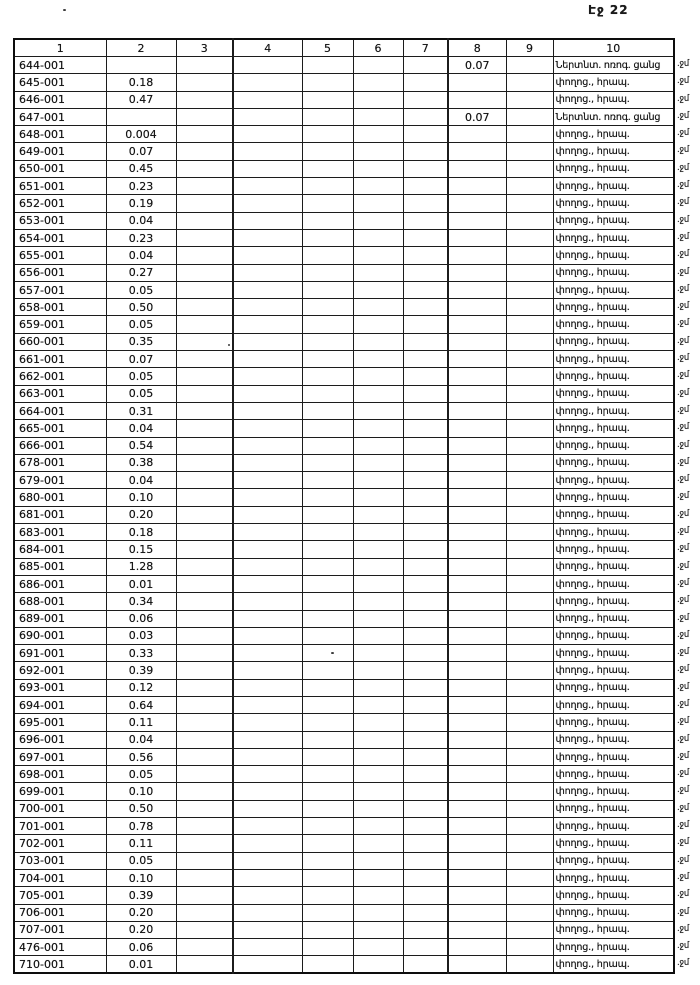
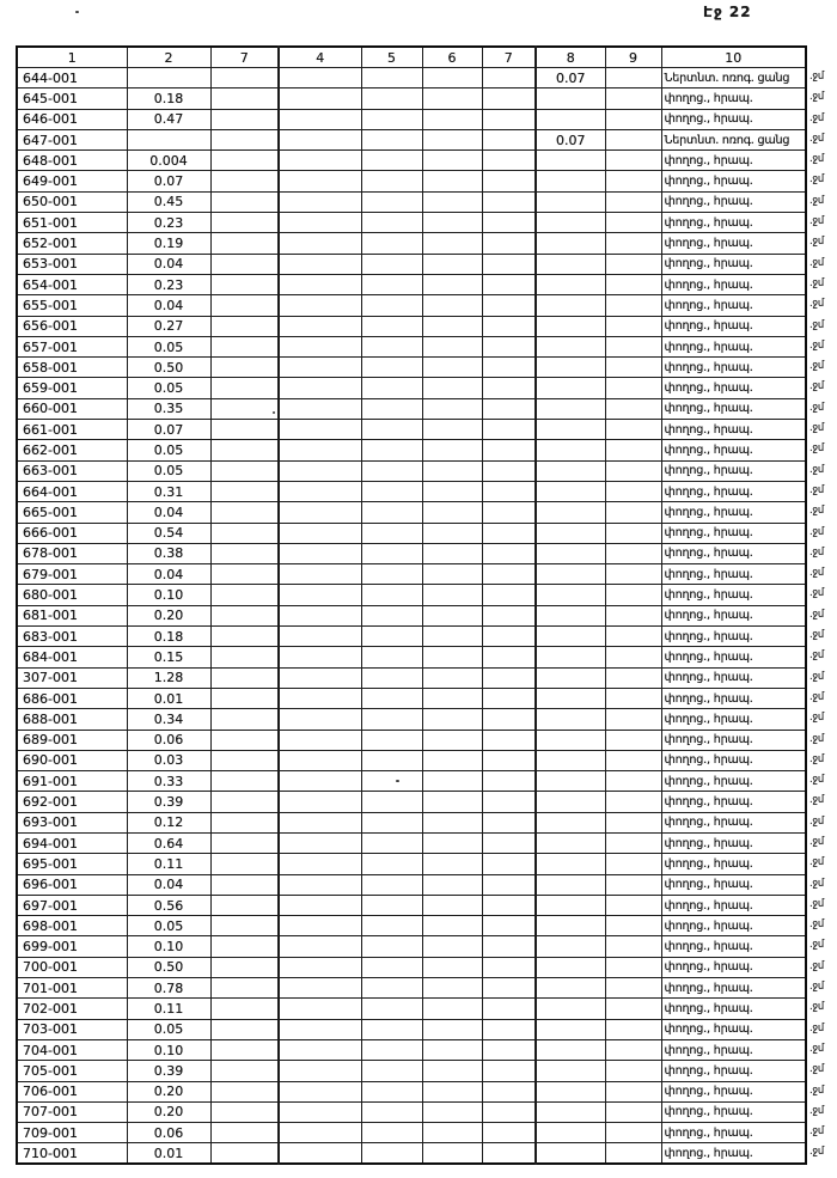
  Էջ 22
- 1	2	3	4	5	6	7	8	9	10
+ 1	2	7	4	5	6	7	8	9	10
  644-001							0.07		Ներտնտ. ոռոգ. ցանց
  645-001	0.18								փողոց., հրապ.
  646-001	0.47								փողոց., հրապ.
  647-001							0.07		Ներտնտ. ոռոգ. ցանց
  648-001	0.004								փողոց., հրապ.
  649-001	0.07								փողոց., հրապ.
  650-001	0.45								փողոց., հրապ.
  651-001	0.23								փողոց., հրապ.
  652-001	0.19								փողոց., հրապ.
  653-001	0.04								փողոց., հրապ.
  654-001	0.23								փողոց., հրապ.
  655-001	0.04								փողոց., հրապ.
  656-001	0.27								փողոց., հրապ.
  657-001	0.05								փողոց., հրապ.
  658-001	0.50								փողոց., հրապ.
  659-001	0.05								փողոց., հրապ.
  660-001	0.35								փողոց., հրապ.
  661-001	0.07								փողոց., հրապ.
  662-001	0.05								փողոց., հրապ.
  663-001	0.05								փողոց., հրապ.
  664-001	0.31								փողոց., հրապ.
  665-001	0.04								փողոց., հրապ.
  666-001	0.54								փողոց., հրապ.
  678-001	0.38								փողոց., հրապ.
  679-001	0.04								փողոց., հրապ.
  680-001	0.10								փողոց., հրապ.
  681-001	0.20								փողոց., հրապ.
  683-001	0.18								փողոց., հրապ.
  684-001	0.15								փողոց., հրապ.
- 685-001	1.28								փողոց., հրապ.
+ 307-001	1.28								փողոց., հրապ.
  686-001	0.01								փողոց., հրապ.
  688-001	0.34								փողոց., հրապ.
  689-001	0.06								փողոց., հրապ.
  690-001	0.03								փողոց., հրապ.
  691-001	0.33								փողոց., հրապ.
  692-001	0.39								փողոց., հրապ.
  693-001	0.12								փողոց., հրապ.
  694-001	0.64								փողոց., հրապ.
  695-001	0.11								փողոց., հրապ.
  696-001	0.04								փողոց., հրապ.
  697-001	0.56								փողոց., հրապ.
  698-001	0.05								փողոց., հրապ.
  699-001	0.10								փողոց., հրապ.
  700-001	0.50								փողոց., հրապ.
  701-001	0.78								փողոց., հրապ.
  702-001	0.11								փողոց., հրապ.
  703-001	0.05								փողոց., հրապ.
  704-001	0.10								փողոց., հրապ.
  705-001	0.39								փողոց., հրապ.
  706-001	0.20								փողոց., հրապ.
  707-001	0.20								փողոց., հրապ.
- 476-001	0.06								փողոց., հրապ.
+ 709-001	0.06								փողոց., հրապ.
  710-001	0.01								փողոց., հրապ.
  .ջմ
  .ջմ
  .ջմ
  .ջմ
  .ջմ
  .ջմ
  .ջմ
  .ջմ
  .ջմ
  .ջմ
  .ջմ
  .ջմ
  .ջմ
  .ջմ
  .ջմ
  .ջմ
  .ջմ
  .ջմ
  .ջմ
  .ջմ
  .ջմ
  .ջմ
  .ջմ
  .ջմ
  .ջմ
  .ջմ
  .ջմ
  .ջմ
  .ջմ
  .ջմ
  .ջմ
  .ջմ
  .ջմ
  .ջմ
  .ջմ
  .ջմ
  .ջմ
  .ջմ
  .ջմ
  .ջմ
  .ջմ
  .ջմ
  .ջմ
  .ջմ
  .ջմ
  .ջմ
  .ջմ
  .ջմ
  .ջմ
  .ջմ
  .ջմ
  .ջմ
  .ջմ
